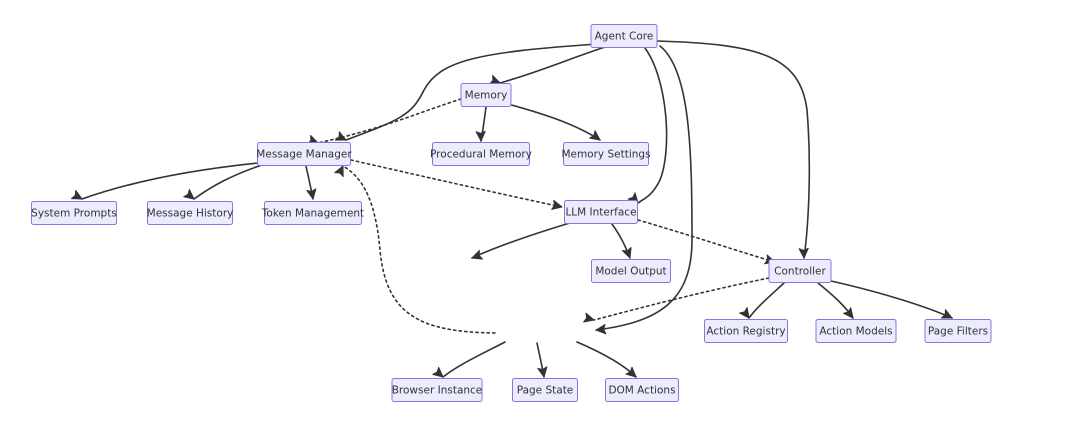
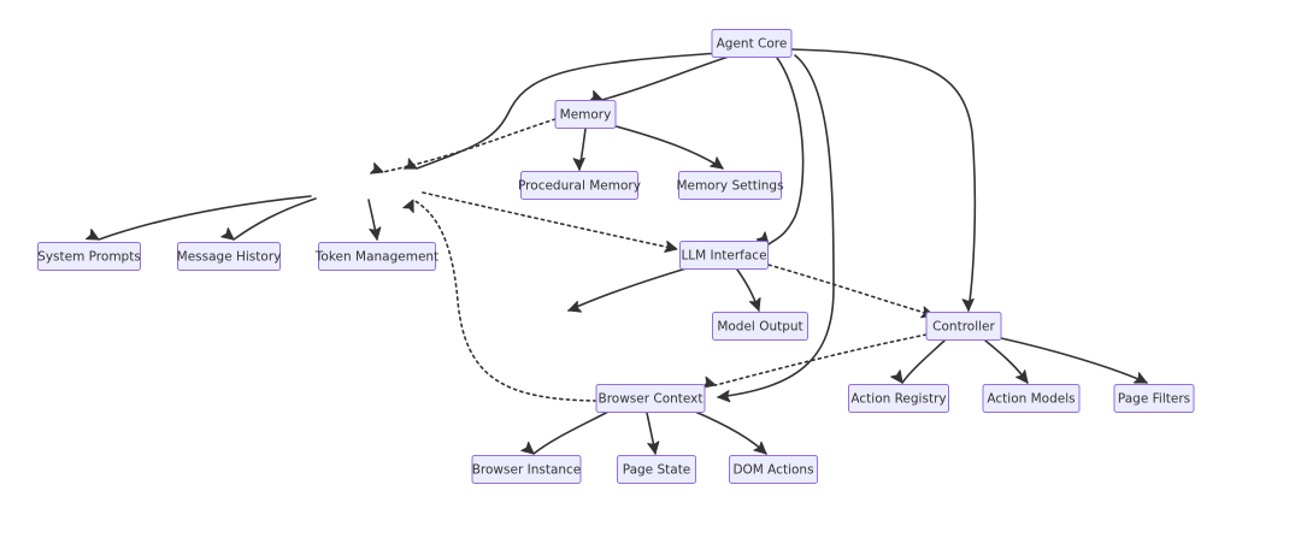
  Agent Core
  Memory
- Message Manager
  Procedural Memory
  Memory Settings
  System Prompts
  Message History
  Token Management
  LLM Interface
  Model Output
  Controller
+ Browser Context
  Action Registry
  Action Models
  Page Filters
  Browser Instance
  Page State
  DOM Actions
